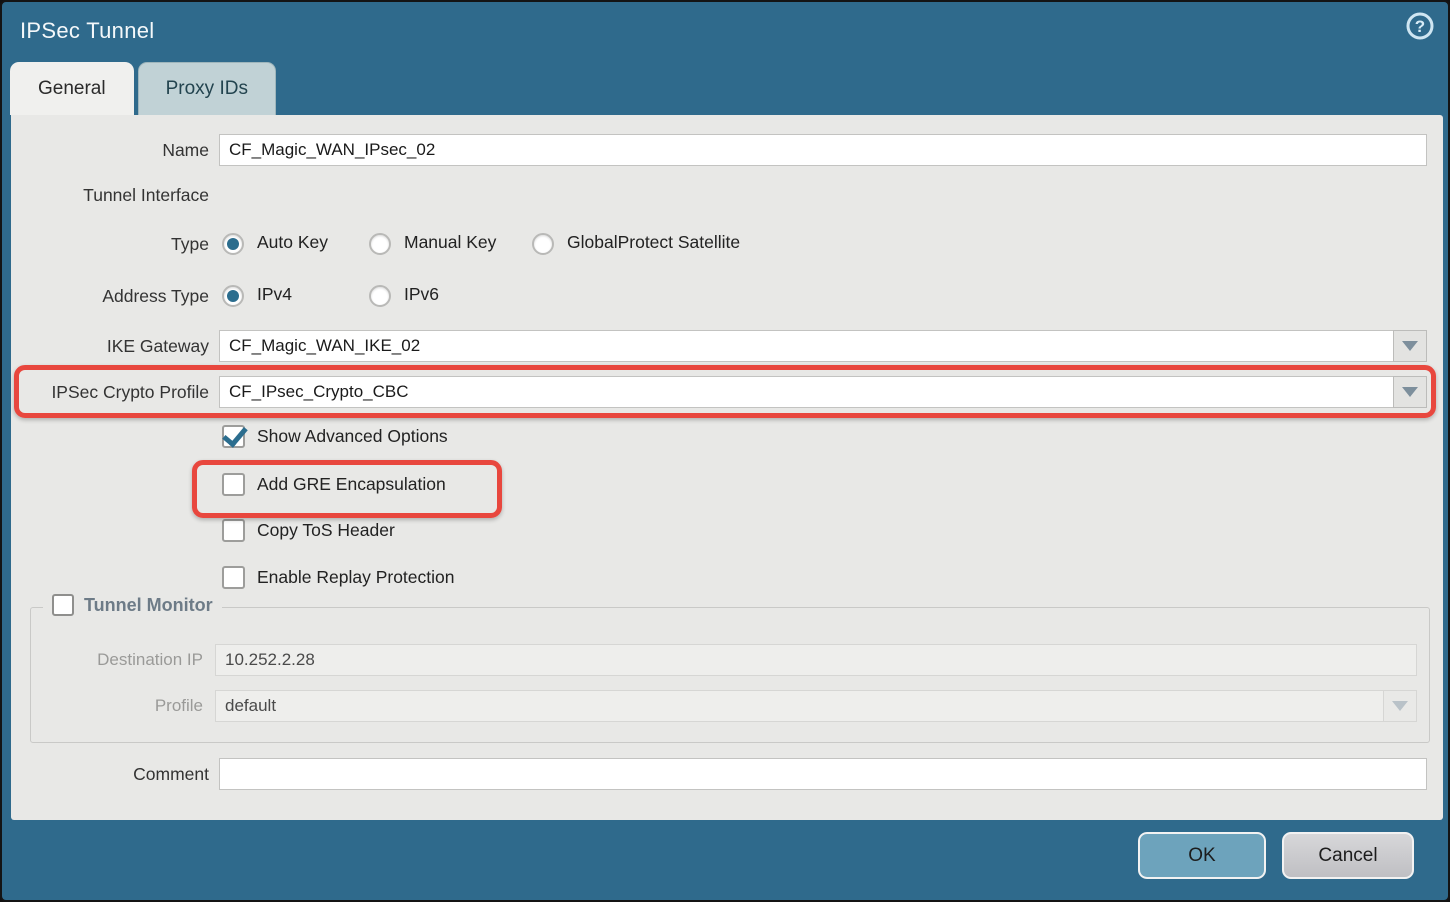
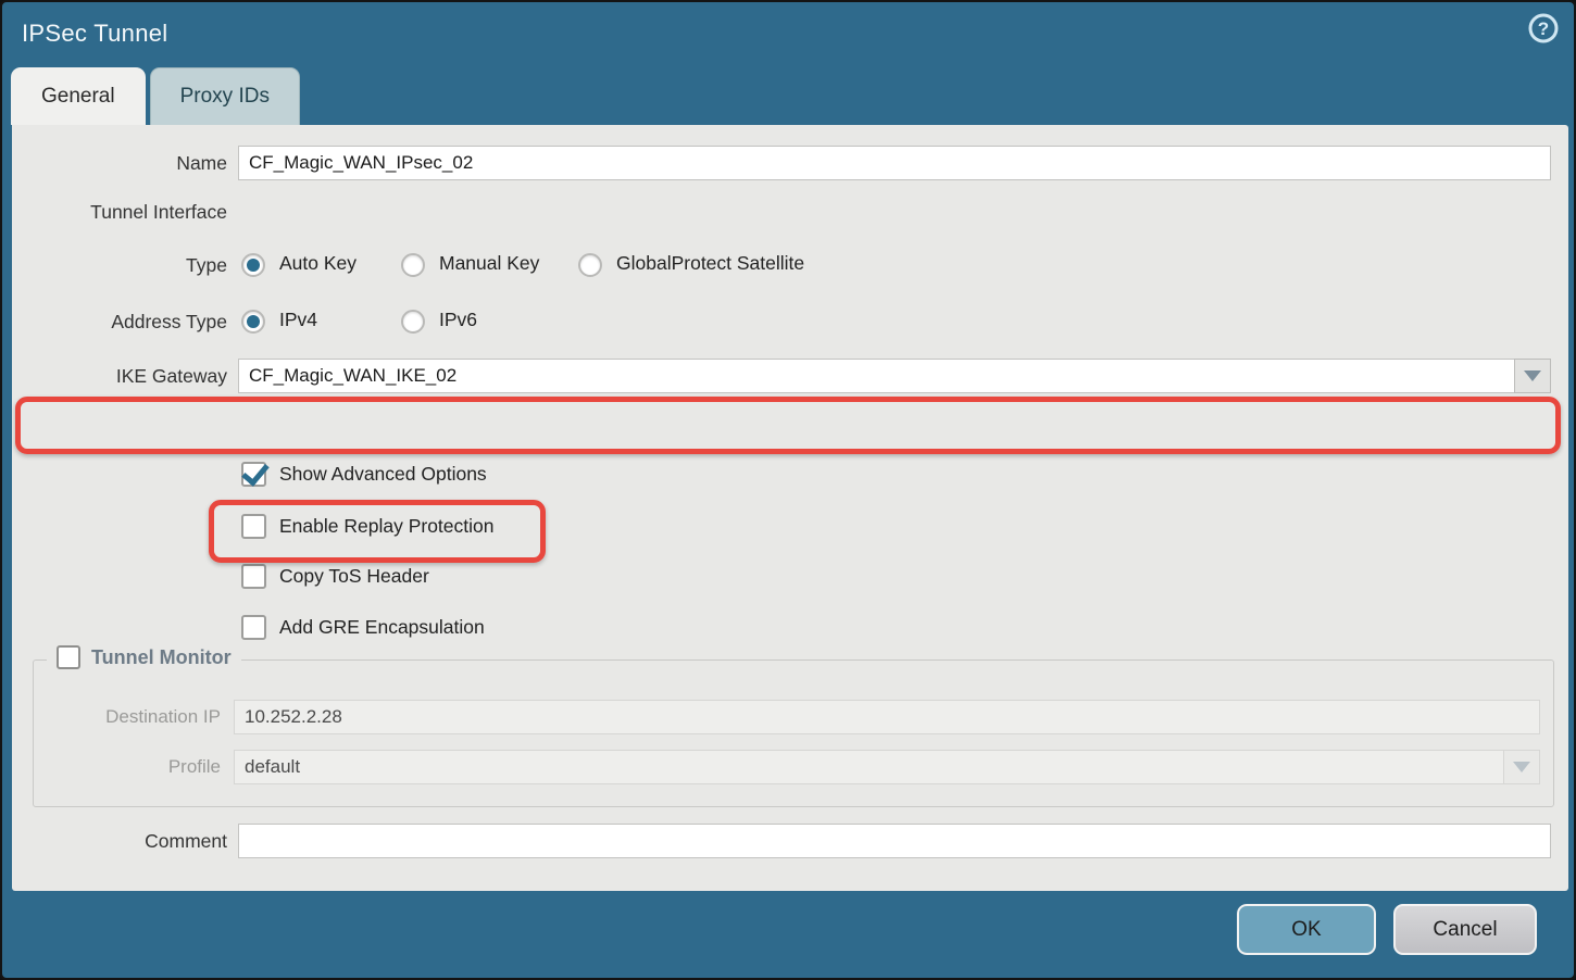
  IPSec Tunnel
  ?
  General
  Proxy IDs
  Name
  CF_Magic_WAN_IPsec_02
  Tunnel Interface
  Type
  Auto Key
  Manual Key
  GlobalProtect Satellite
  Address Type
  IPv4
  IPv6
  IKE Gateway
  CF_Magic_WAN_IKE_02
- IPSec Crypto Profile
- CF_IPsec_Crypto_CBC
  Show Advanced Options
- Add GRE Encapsulation
+ Enable Replay Protection
  Copy ToS Header
- Enable Replay Protection
+ Add GRE Encapsulation
  Tunnel Monitor
  Destination IP
  10.252.2.28
  Profile
  default
  Comment
  OK
  Cancel
